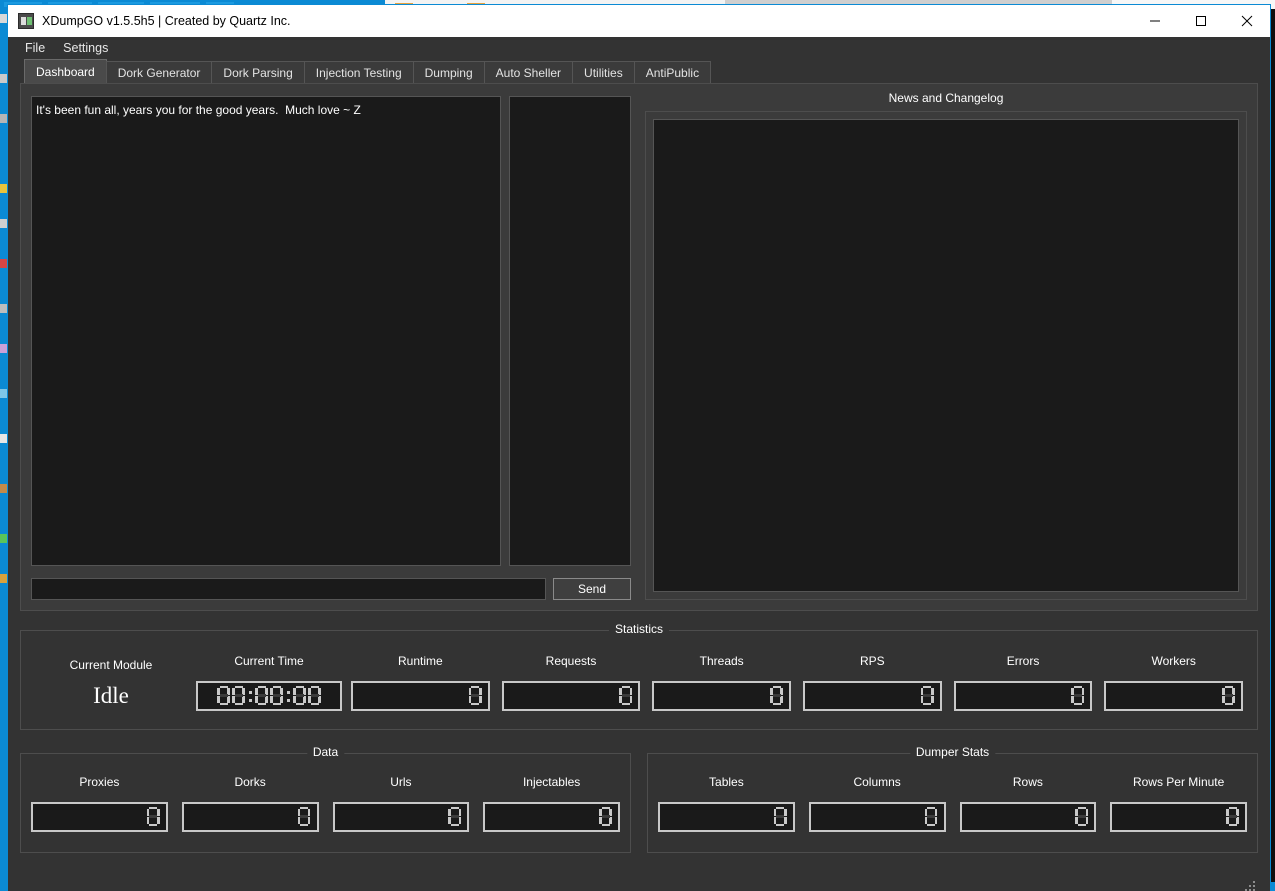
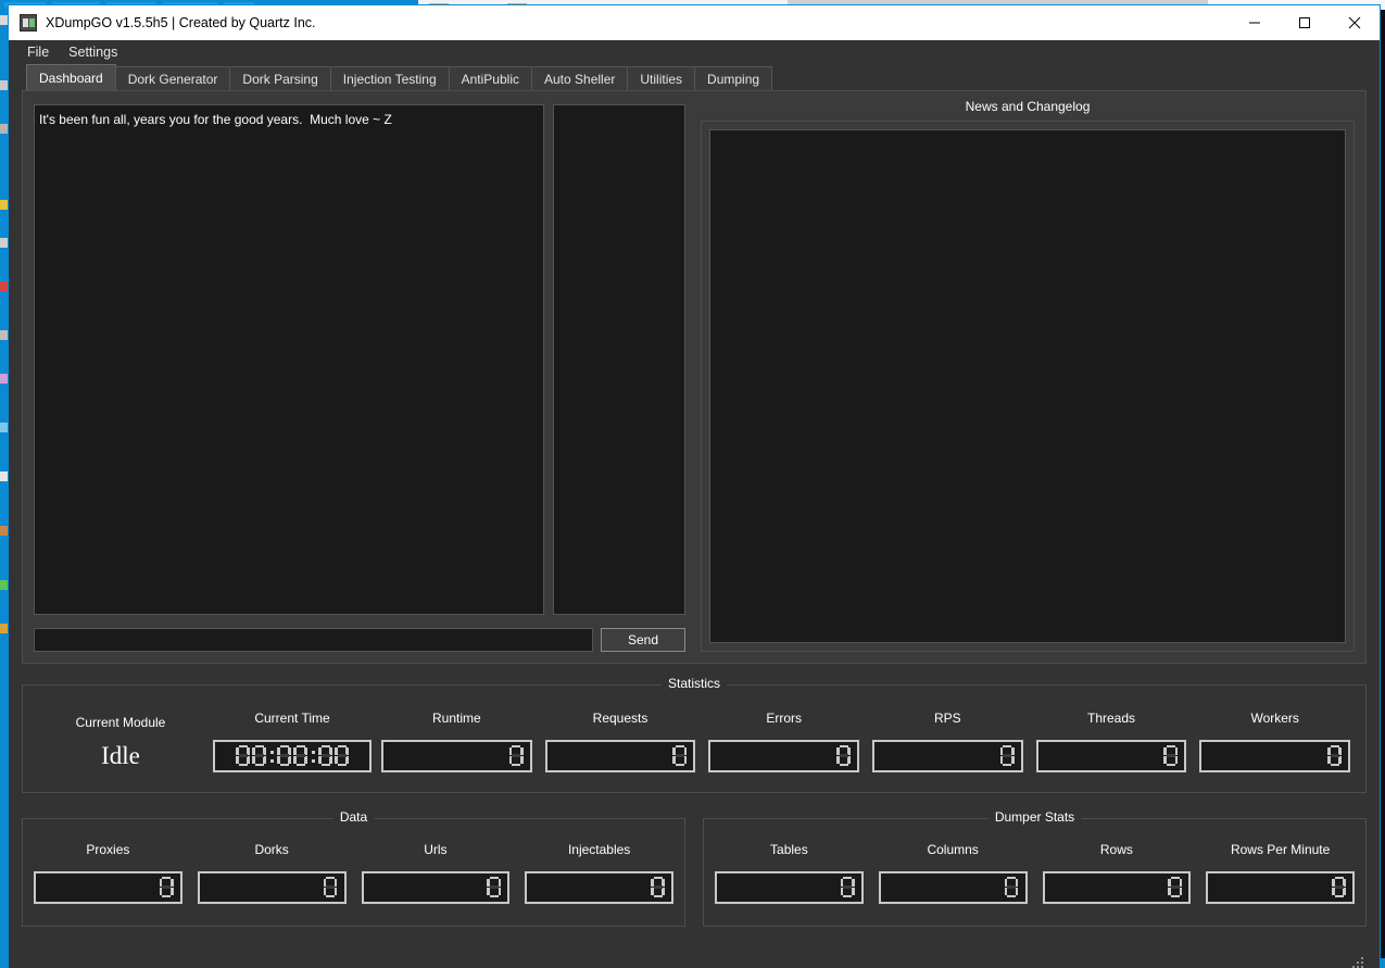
  XDumpGO v1.5.5h5 | Created by Quartz Inc.
  File
  Settings
  Dashboard
  Dork Generator
  Dork Parsing
  Injection Testing
- Dumping
+ AntiPublic
  Auto Sheller
  Utilities
- AntiPublic
+ Dumping
  It's been fun all, years you for the good years. Much love ~ Z
  Send
  News and Changelog
  Statistics
  Current Module
  Idle
  Current Time
  Runtime
  Requests
- Threads
+ Errors
  RPS
- Errors
+ Threads
  Workers
  Data
  Proxies
  Dorks
  Urls
  Injectables
  Dumper Stats
  Tables
  Columns
  Rows
  Rows Per Minute
